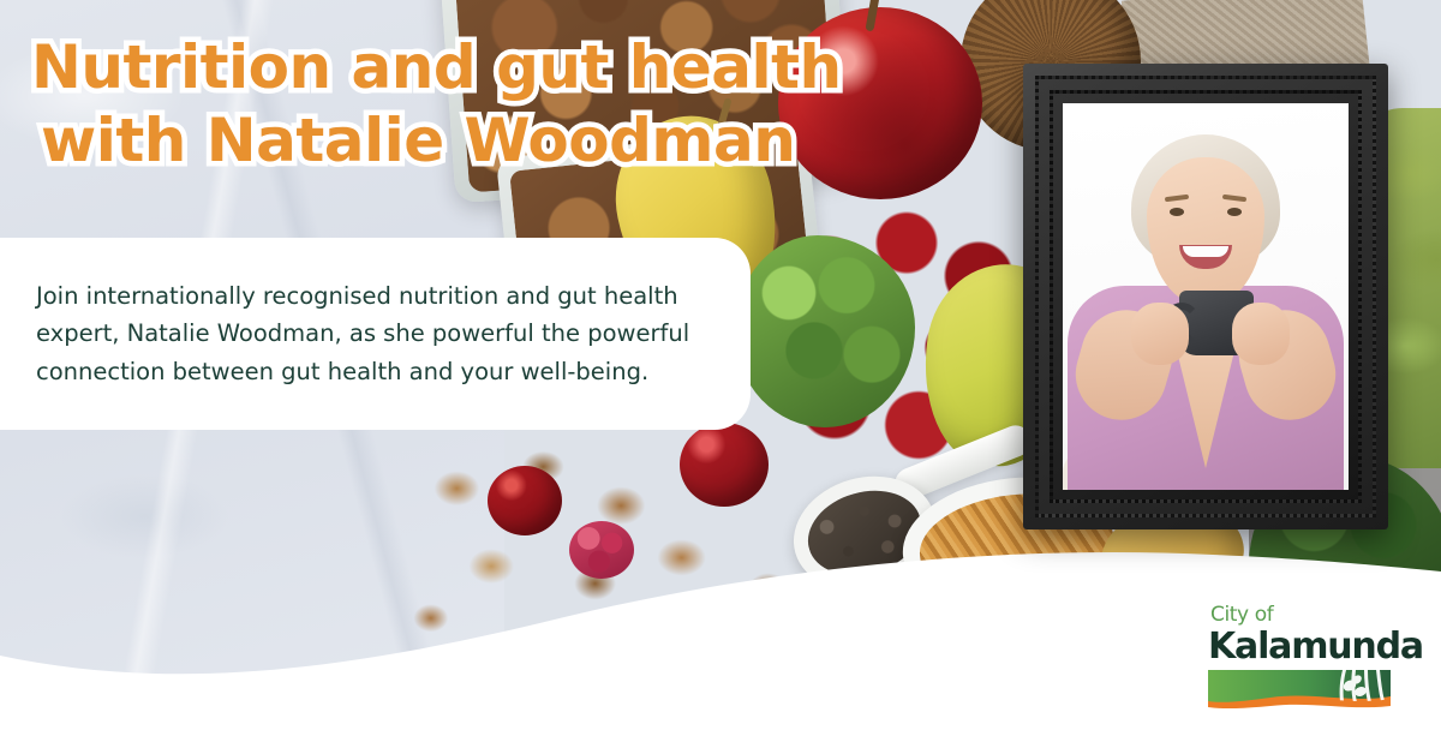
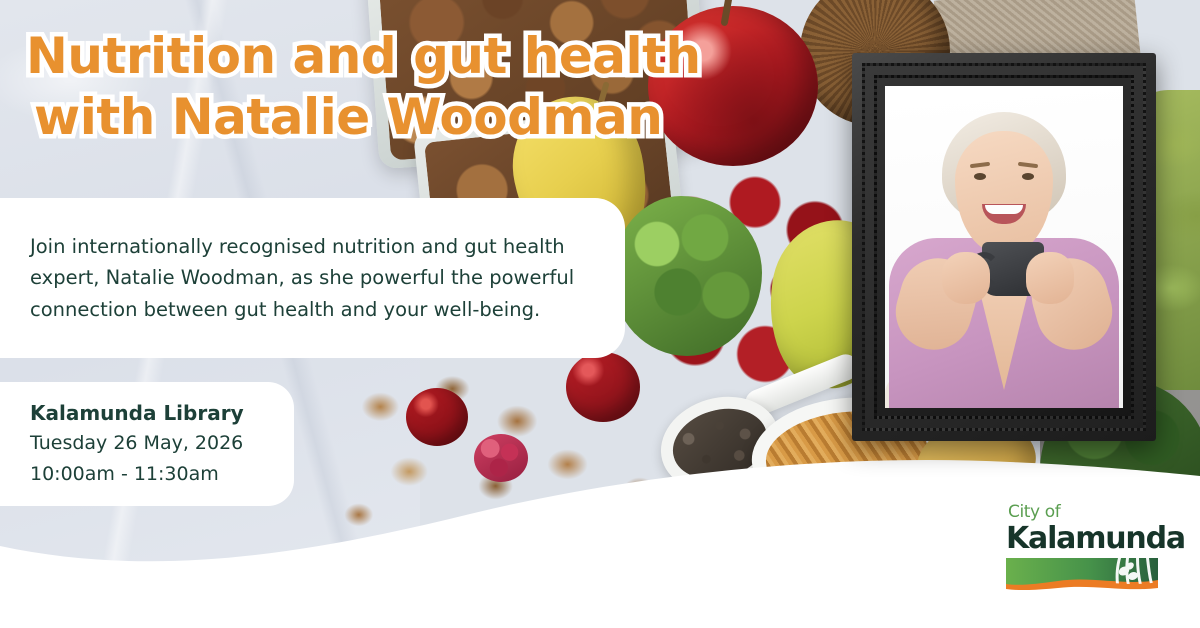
  Nutrition and gut health
  with Natalie Woodman
  Join internationally recognised nutrition and gut health expert, Natalie Woodman, as she powerful the powerful connection between gut health and your well-being.
+ Kalamunda Library
+ Tuesday 26 May, 2026
+ 10:00am - 11:30am
  City of
  Kalamunda
